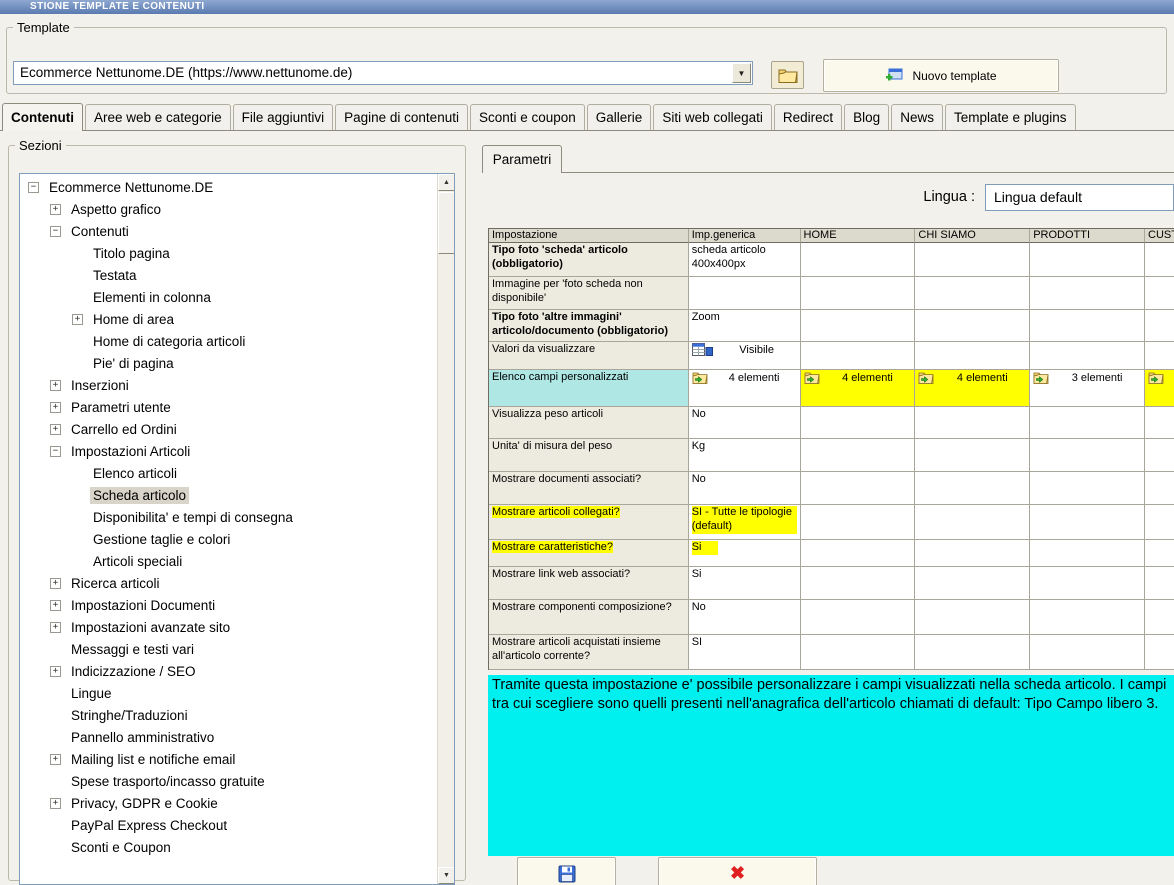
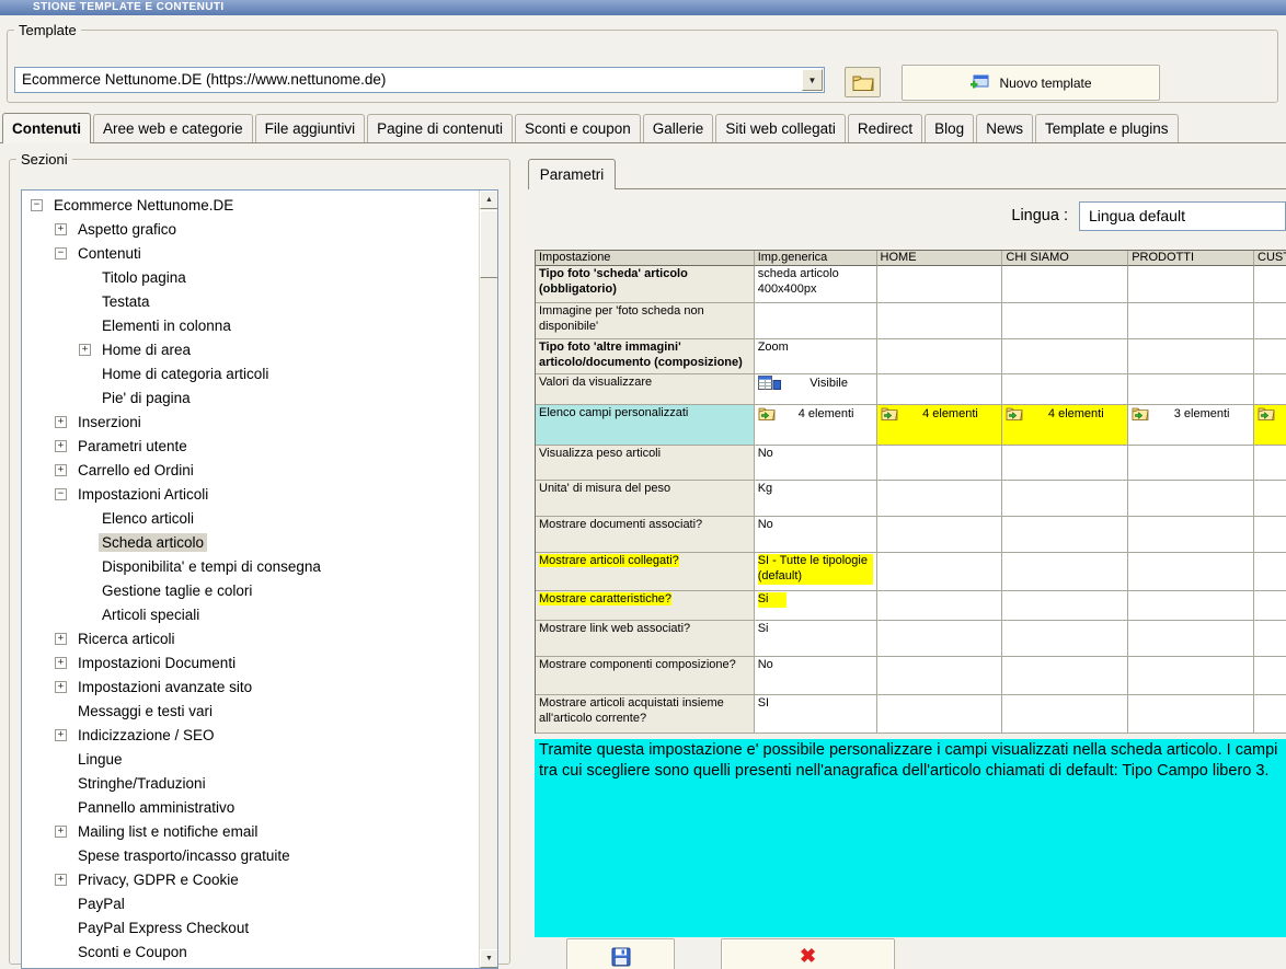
  STIONE TEMPLATE E CONTENUTI
  Template
  Ecommerce Nettunome.DE (https://www.nettunome.de)
  ▼
  Nuovo template
  Contenuti
  Aree web e categorie
  File aggiuntivi
  Pagine di contenuti
  Sconti e coupon
  Gallerie
  Siti web collegati
  Redirect
  Blog
  News
  Template e plugins
  Sezioni
  −
  Ecommerce Nettunome.DE
  +
  Aspetto grafico
  −
  Contenuti
  Titolo pagina
  Testata
  Elementi in colonna
  +
  Home di area
  Home di categoria articoli
  Pie' di pagina
  +
  Inserzioni
  +
  Parametri utente
  +
  Carrello ed Ordini
  −
  Impostazioni Articoli
  Elenco articoli
  Scheda articolo
  Disponibilita' e tempi di consegna
  Gestione taglie e colori
  Articoli speciali
  +
  Ricerca articoli
  +
  Impostazioni Documenti
  +
  Impostazioni avanzate sito
  Messaggi e testi vari
  +
  Indicizzazione / SEO
  Lingue
  Stringhe/Traduzioni
  Pannello amministrativo
  +
  Mailing list e notifiche email
  Spese trasporto/incasso gratuite
  +
  Privacy, GDPR e Cookie
+ PayPal
  PayPal Express Checkout
  Sconti e Coupon
  Parametri
  Lingua :
  Lingua default
  Impostazione
  Imp.generica
  HOME
  CHI SIAMO
  PRODOTTI
  CUS
  Tipo foto 'scheda' articolo (obbligatorio)
  scheda articolo 400x400px
  Immagine per 'foto scheda non disponibile'
- Tipo foto 'altre immagini' articolo/documento (obbligatorio)
+ Tipo foto 'altre immagini' articolo/documento (composizione)
  Zoom
  Valori da visualizzare
  Visibile
  Elenco campi personalizzati
  4 elementi
  4 elementi
  4 elementi
  3 elementi
  Visualizza peso articoli
  No
  Unita' di misura del peso
  Kg
  Mostrare documenti associati?
  No
  Mostrare articoli collegati?
  SI - Tutte le tipologie (default)
  Mostrare caratteristiche?
  Si
  Mostrare link web associati?
  Si
  Mostrare componenti composizione?
  No
  Mostrare articoli acquistati insieme all'articolo corrente?
  SI
  Tramite questa impostazione e' possibile personalizzare i campi visualizzati nella scheda articolo. I campi tra cui scegliere sono quelli presenti nell'anagrafica dell'articolo chiamati di default: Tipo Campo libero 3.
  ✖
